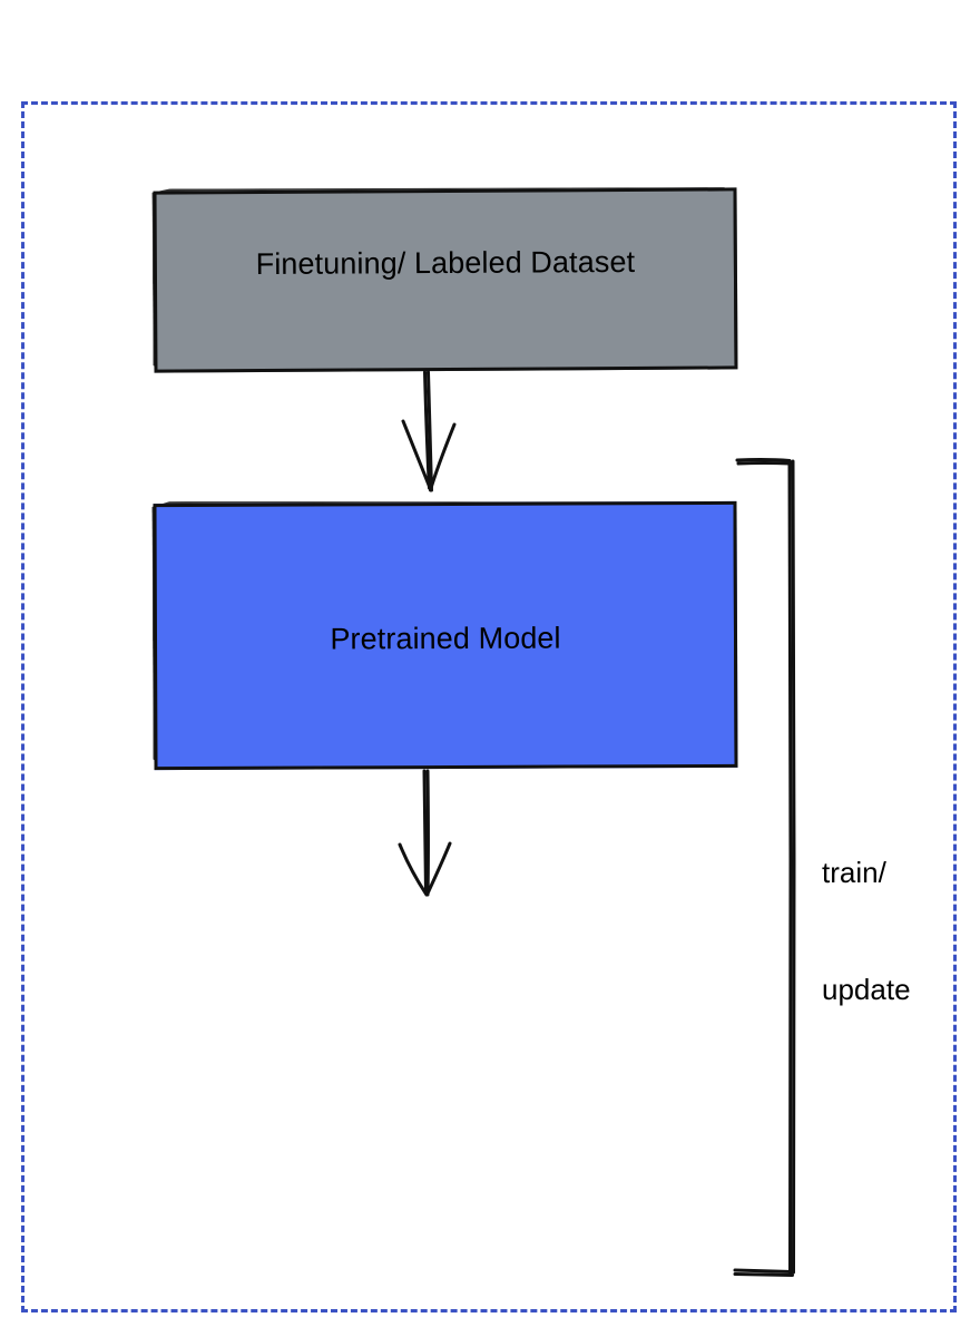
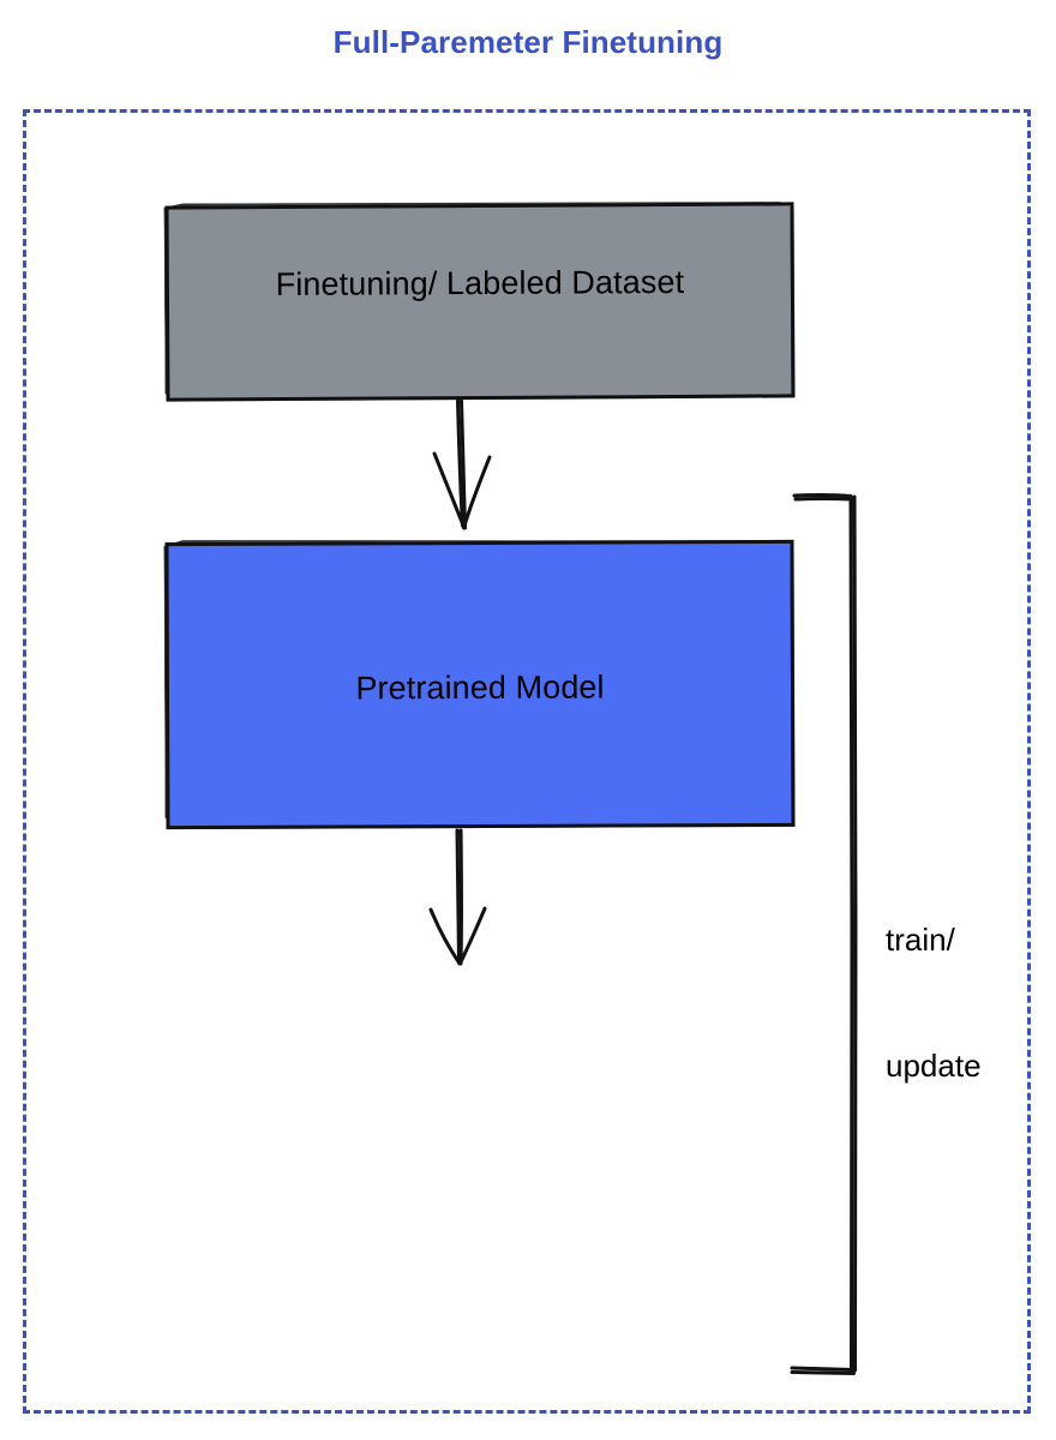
+ Full-Paremeter Finetuning
  Finetuning/ Labeled Dataset
  Pretrained Model
  train/
  update
